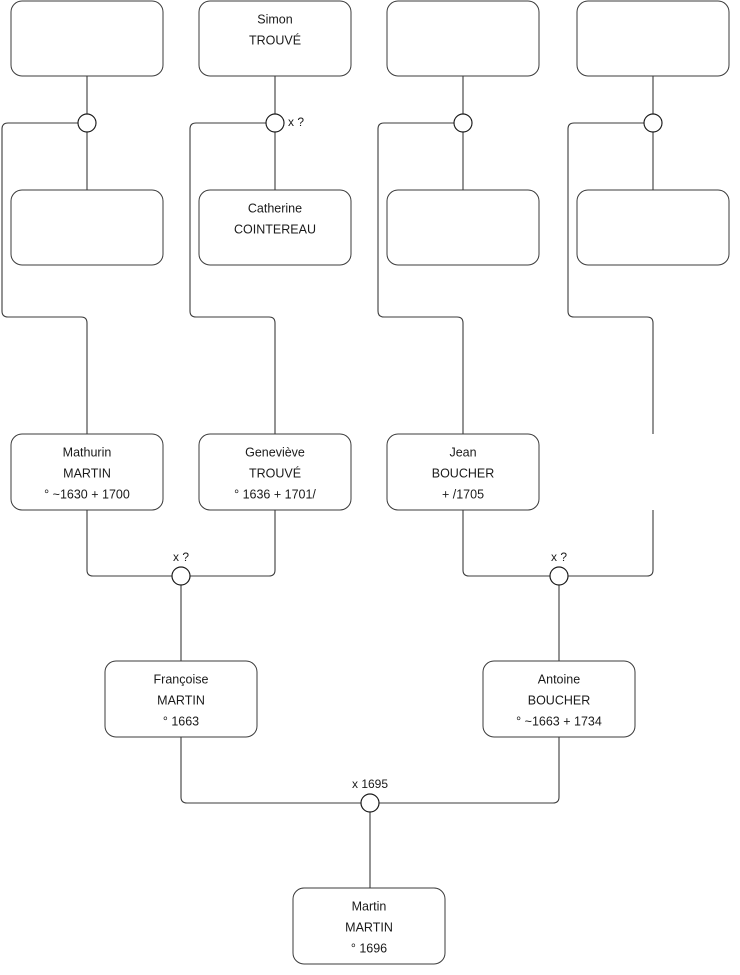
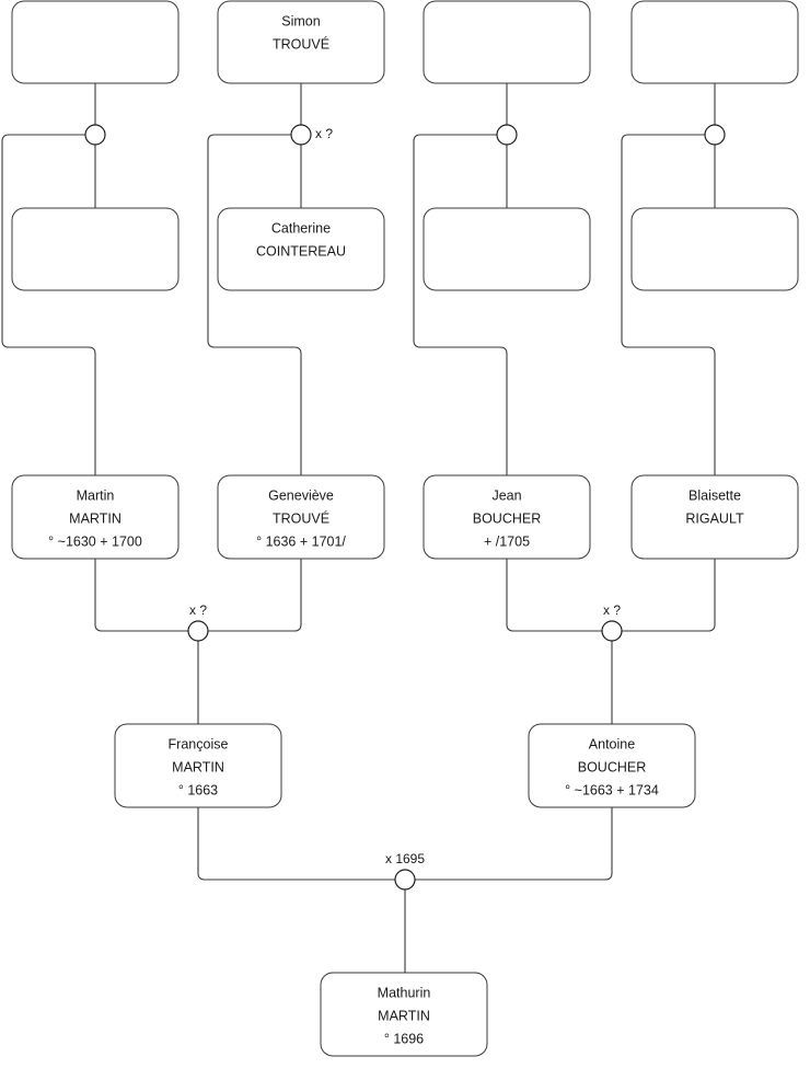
  Simon
  TROUVÉ
  Catherine
  COINTEREAU
- Mathurin
+ Martin
  MARTIN
  ° ~1630 + 1700
  Geneviève
  TROUVÉ
  ° 1636 + 1701/
  Jean
  BOUCHER
  + /1705
+ Blaisette
+ RIGAULT
  Françoise
  MARTIN
  ° 1663
  Antoine
  BOUCHER
  ° ~1663 + 1734
- Martin
+ Mathurin
  MARTIN
  ° 1696
  x ?
  x ?
  x ?
  x 1695
